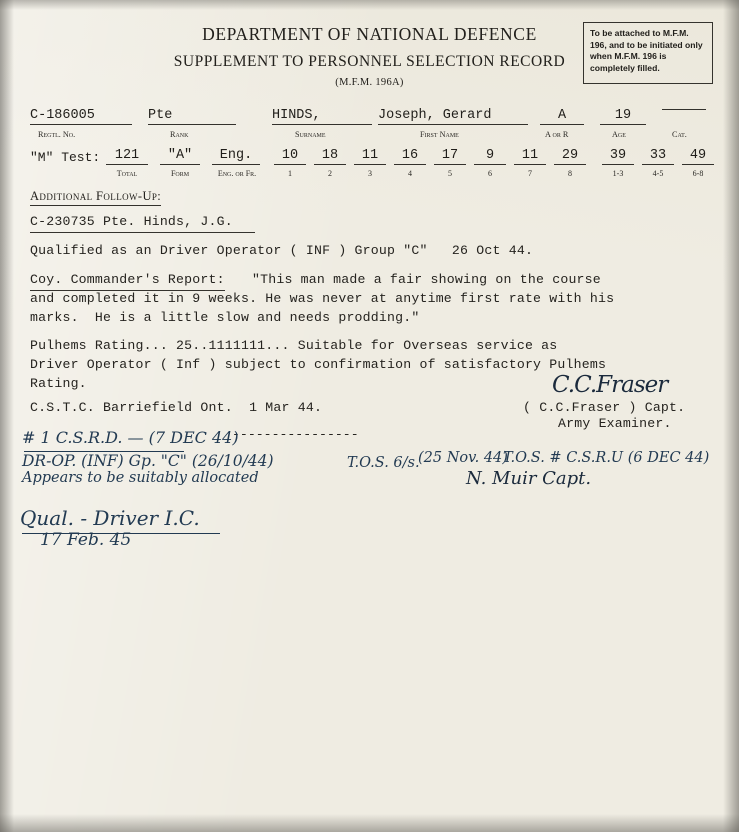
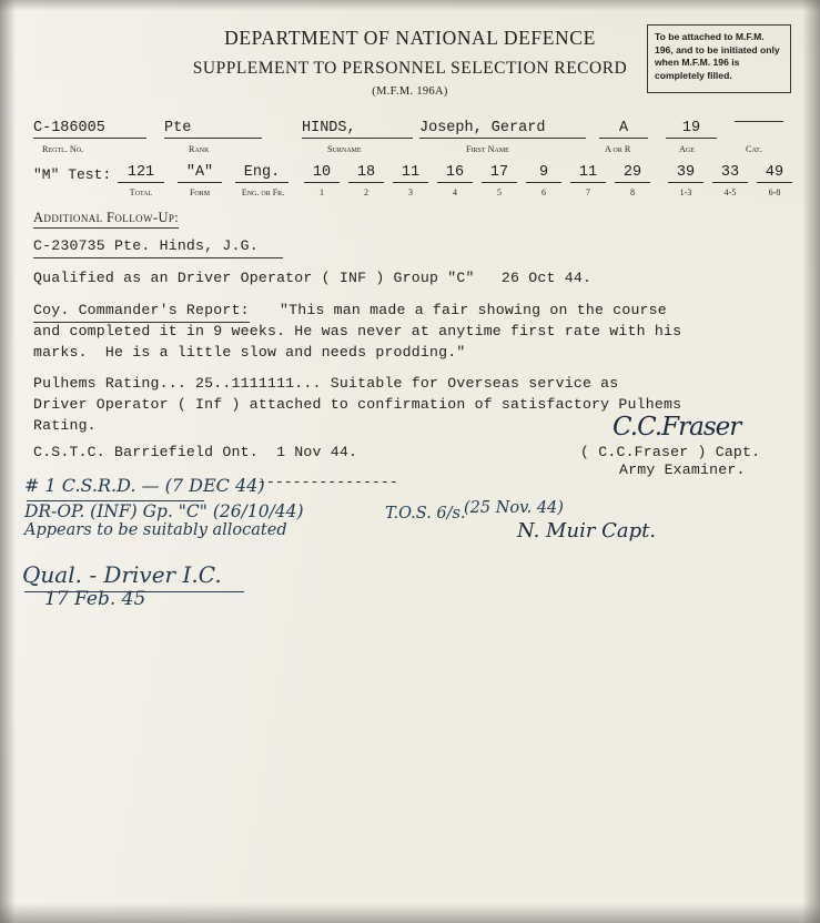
  DEPARTMENT OF NATIONAL DEFENCE
  SUPPLEMENT TO PERSONNEL SELECTION RECORD
  (M.F.M. 196A)
  To be attached to M.F.M. 196, and to be initiated only when M.F.M. 196 is completely filled.
  C-186005
  Regtl. No.
  Pte
  Rank
  HINDS,
  Surname
  Joseph, Gerard
  First Name
  A
  A or R
  19
  Age
  Cat.
  "M" Test:
  121
  Total
  "A"
  Form
  Eng.
  Eng. or Fr.
  10
  1
  18
  2
  11
  3
  16
  4
  17
  5
  9
  6
  11
  7
  29
  8
  39
  1-3
  33
  4-5
  49
  6-8
  Additional Follow-Up:
  C-230735 Pte. Hinds, J.G.
  Qualified as an Driver Operator ( INF ) Group "C" 26 Oct 44.
  Coy. Commander's Report:
  "This man made a fair showing on the course
  and completed it in 9 weeks. He was never at anytime first rate with his
  marks. He is a little slow and needs prodding."
  Pulhems Rating... 25..1111111... Suitable for Overseas service as
- Driver Operator ( Inf ) subject to confirmation of satisfactory Pulhems
+ Driver Operator ( Inf ) attached to confirmation of satisfactory Pulhems
  Rating.
- C.S.T.C. Barriefield Ont. 1 Mar 44.
+ C.S.T.C. Barriefield Ont. 1 Nov 44.
  ( C.C.Fraser ) Capt.
  Army Examiner.
  C.C.Fraser
  ----------------
  # 1 C.S.R.D. — (7 DEC 44)
  DR-OP. (INF) Gp. "C" (26/10/44)
  T.O.S. 6/s.
  (25 Nov. 44)
- T.O.S. # C.S.R.U (6 DEC 44)
  Appears to be suitably allocated
  N. Muir Capt.
  Qual. - Driver I.C.
  17 Feb. 45
